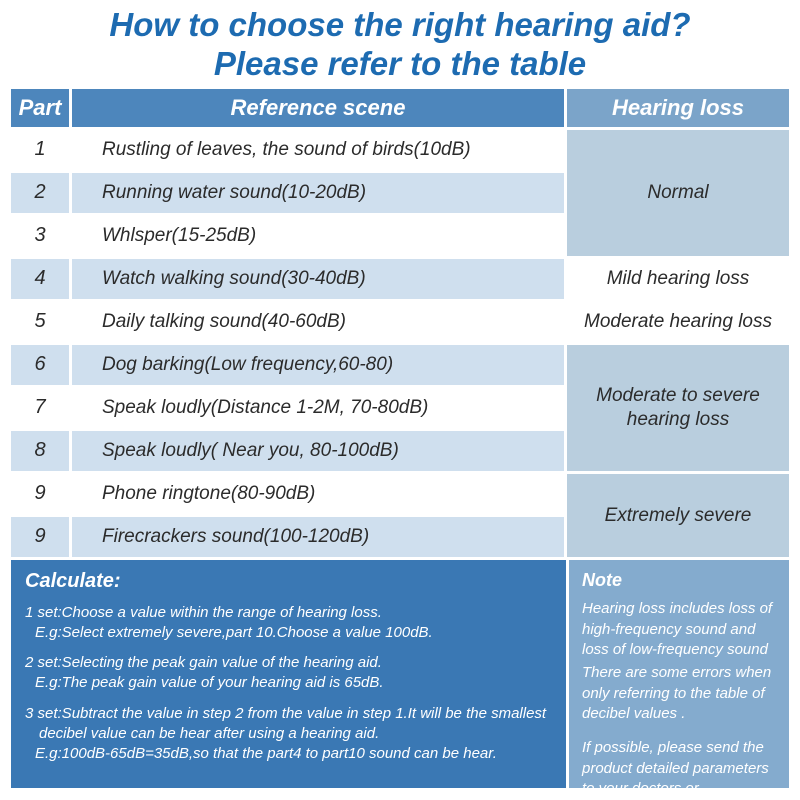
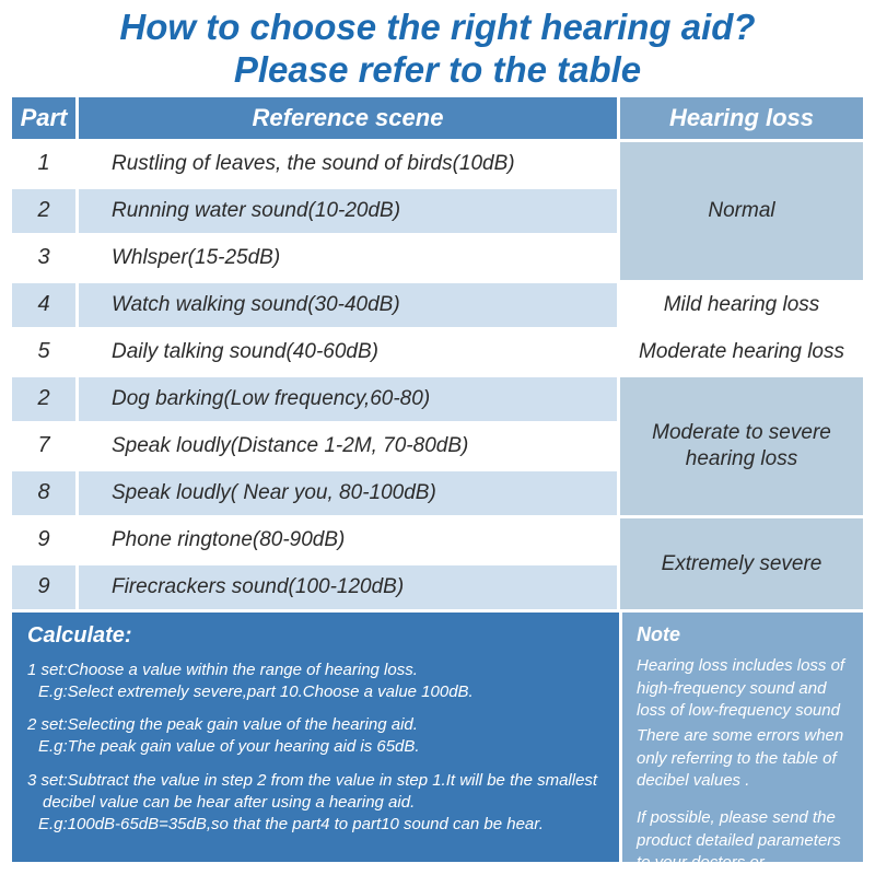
  How to choose the right hearing aid?
  Please refer to the table
  Part	Reference scene	Hearing loss
  1	Rustling of leaves, the sound of birds(10dB)	Normal
  2	Running water sound(10-20dB)
  3	Whlsper(15-25dB)
  4	Watch walking sound(30-40dB)	Mild hearing loss
  5	Daily talking sound(40-60dB)	Moderate hearing loss
- 6	Dog barking(Low frequency,60-80)	Moderate to severe hearing loss
+ 2	Dog barking(Low frequency,60-80)	Moderate to severe hearing loss
  7	Speak loudly(Distance 1-2M, 70-80dB)
  8	Speak loudly( Near you, 80-100dB)
  9	Phone ringtone(80-90dB)	Extremely severe
  9	Firecrackers sound(100-120dB)
  Calculate:
  1 set:Choose a value within the range of hearing loss.
  E.g:Select extremely severe,part 10.Choose a value 100dB.
  2 set:Selecting the peak gain value of the hearing aid.
  E.g:The peak gain value of your hearing aid is 65dB.
  3 set:Subtract the value in step 2 from the value in step 1.It will be the smallest decibel value can be hear after using a hearing aid.
  E.g:100dB-65dB=35dB,so that the part4 to part10 sound can be hear.
  Note
  Hearing loss includes loss of high-frequency sound and loss of low-frequency sound
  There are some errors when only referring to the table of decibel values .
  If possible, please send the product detailed parameters to your doctors or
